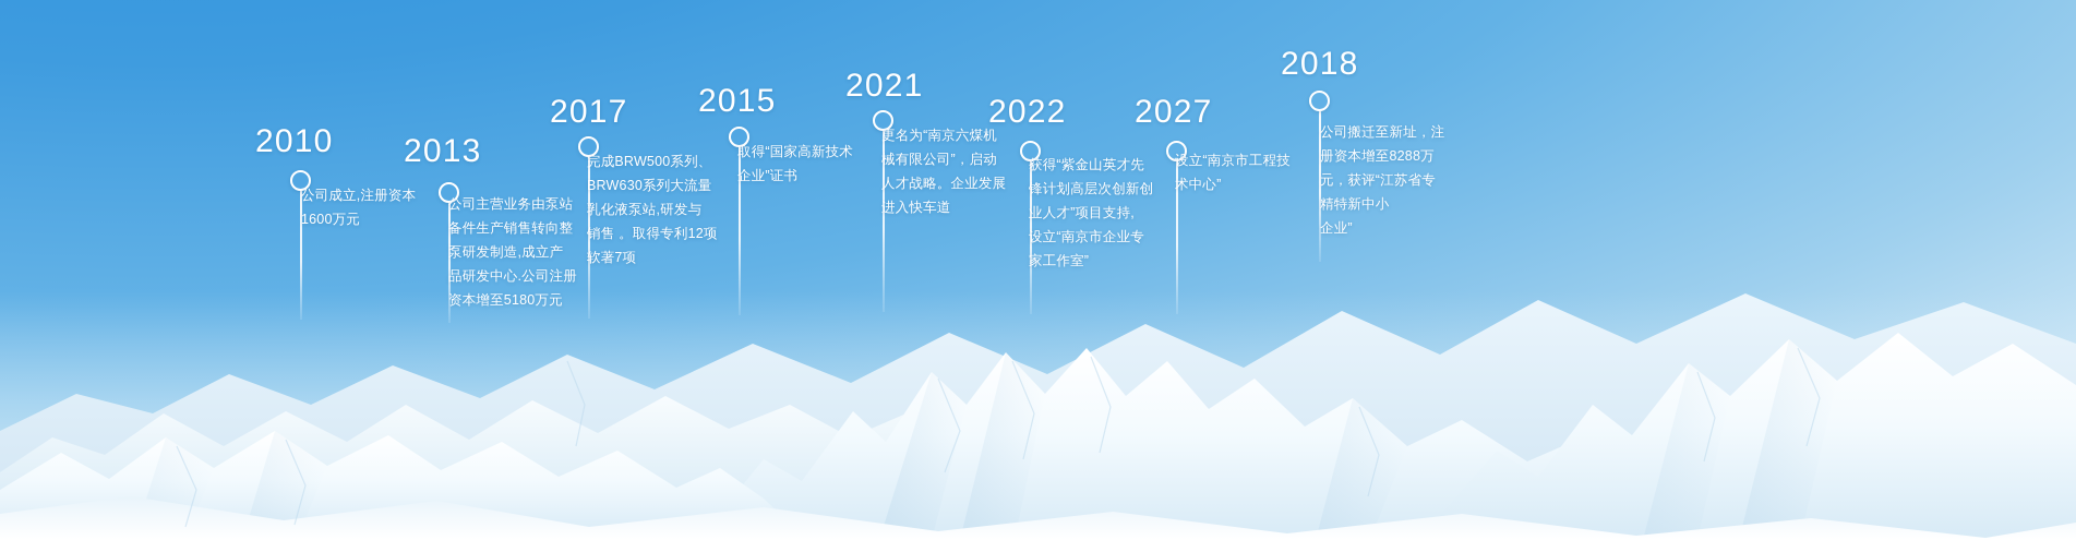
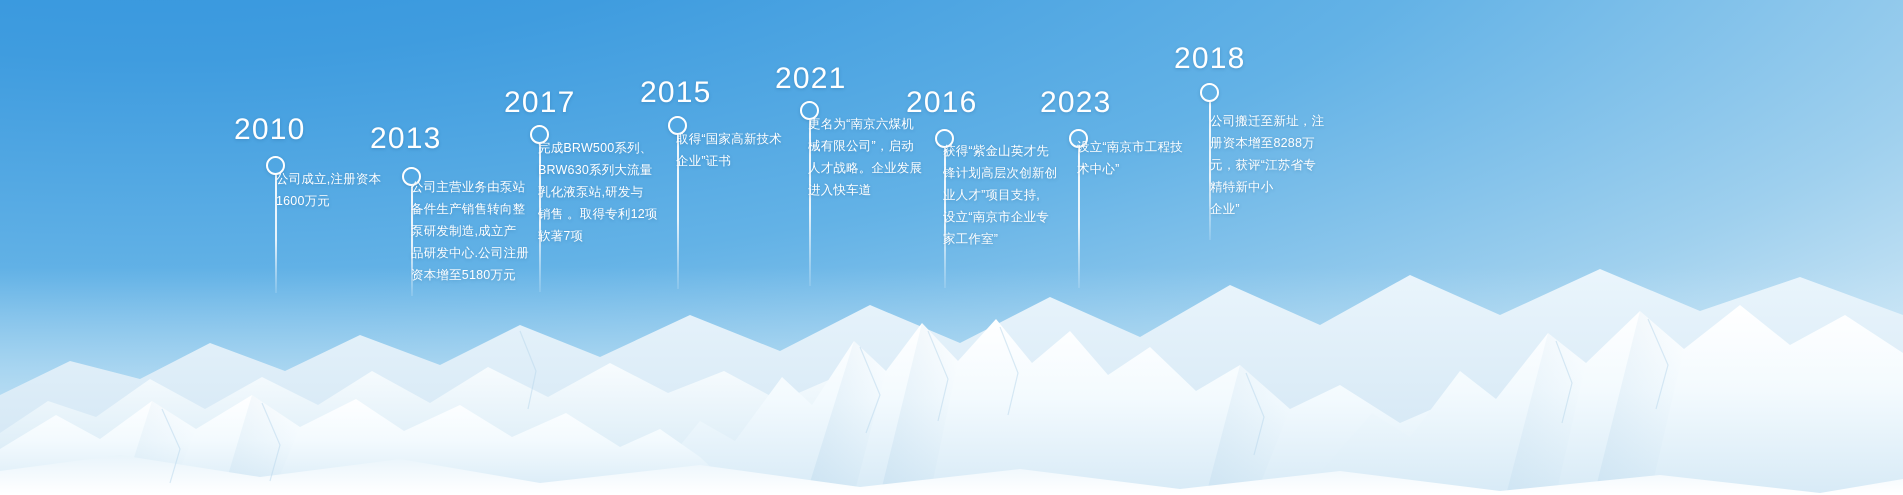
  2010
  公司成立,注册资本
  1600万元
  2013
  公司主营业务由泵站
  备件生产销售转向整
  泵研发制造,成立产
  品研发中心.公司注册
  资本增至5180万元
  2017
  完成BRW500系列、
  BRW630系列大流量
  乳化液泵站,研发与
  销售 。取得专利12项
  软著7项
  2015
  取得“国家高新技术
  企业”证书
  2021
  更名为“南京六煤机
  械有限公司”，启动
  人才战略。企业发展
  进入快车道
- 2022
+ 2016
  获得“紫金山英才先
  锋计划高层次创新创
  业人才”项目支持,
  设立“南京市企业专
  家工作室”
- 2027
+ 2023
  设立“南京市工程技
  术中心”
  2018
  公司搬迁至新址，注
  册资本增至8288万
  元，获评“江苏省专
  精特新中小
  企业”
